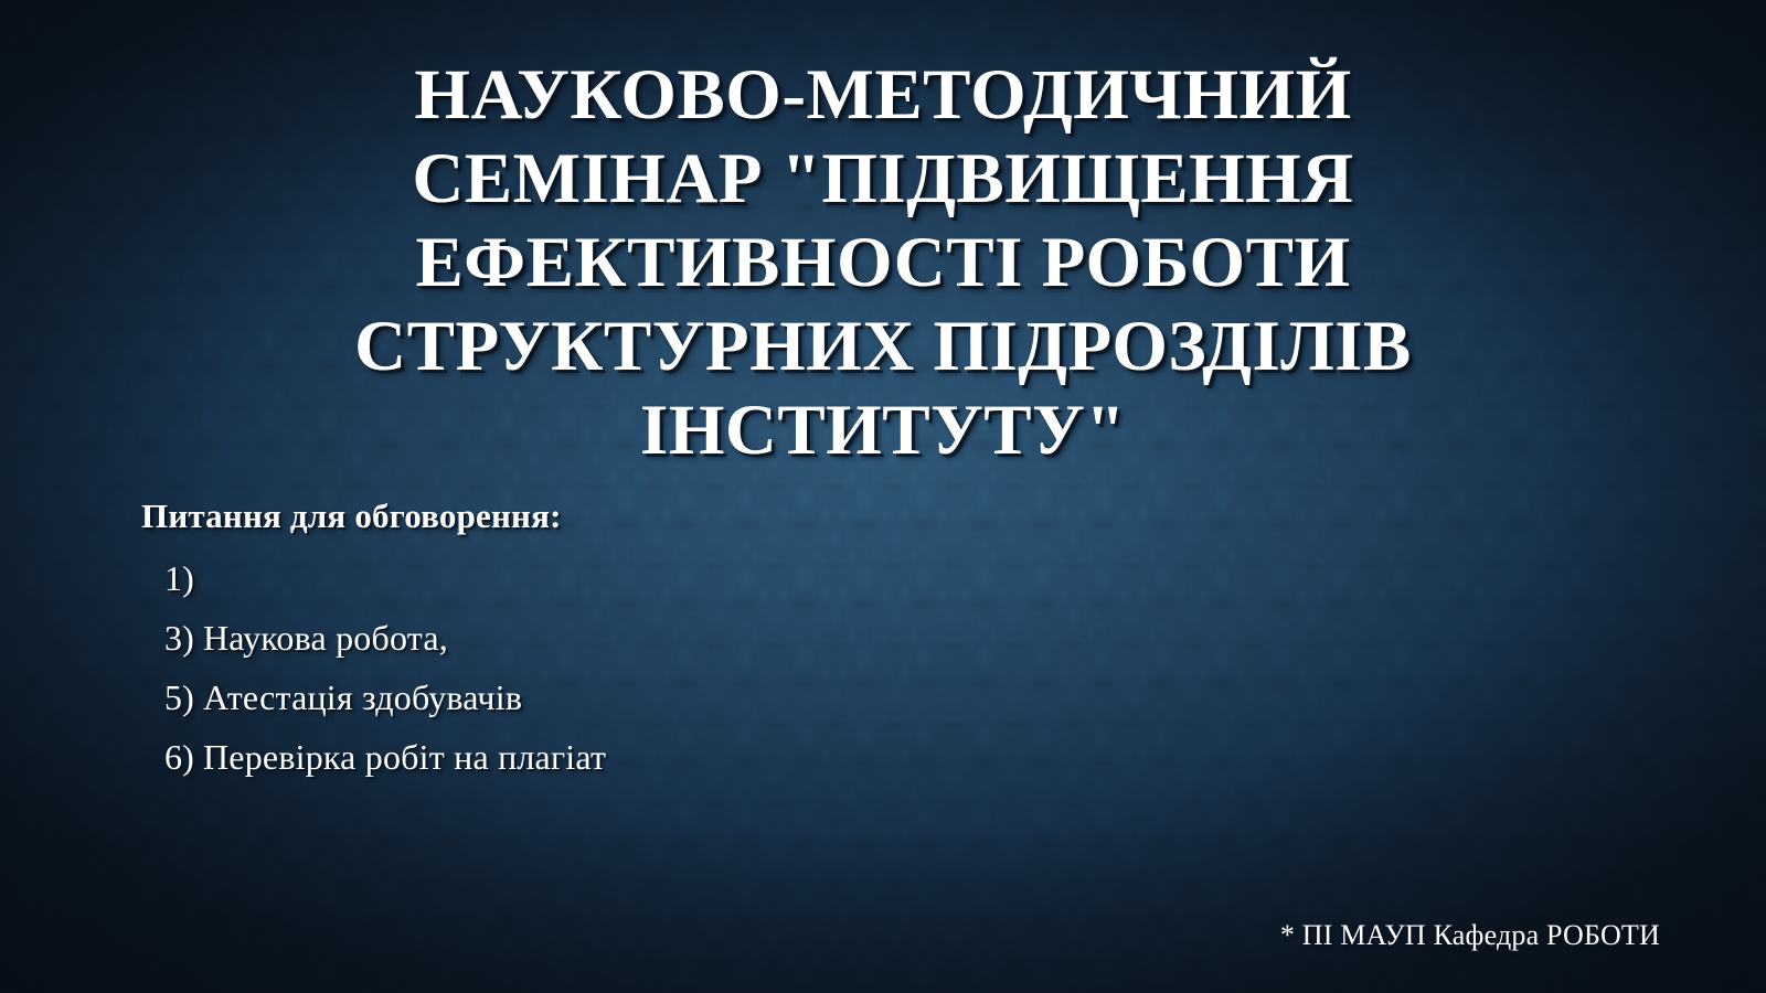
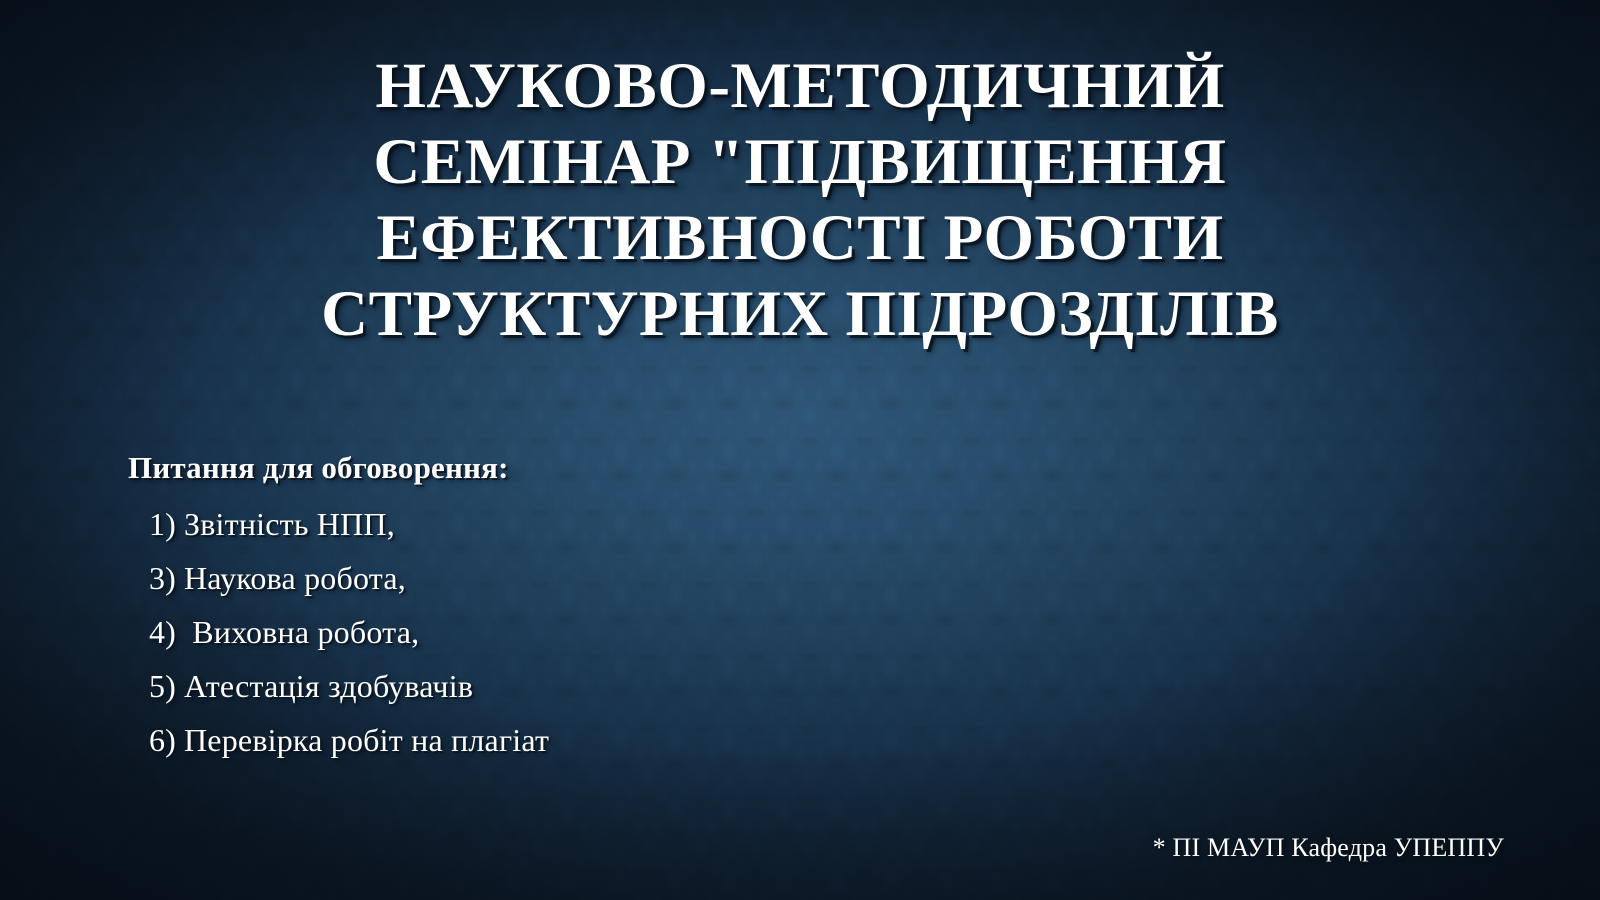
  НАУКОВО-МЕТОДИЧНИЙ
  СЕМІНАР "ПІДВИЩЕННЯ
  ЕФЕКТИВНОСТІ РОБОТИ
  СТРУКТУРНИХ ПІДРОЗДІЛІВ
- ІНСТИТУТУ"
  Питання для обговорення:
  1)
+ Звітність НПП,
  3)
  Наукова робота,
+ 4)
+ Виховна робота,
  5)
  Атестація здобувачів
  6)
  Перевірка робіт на плагіат
- * ПІ МАУП Кафедра РОБОТИ
+ * ПІ МАУП Кафедра УПЕППУ
